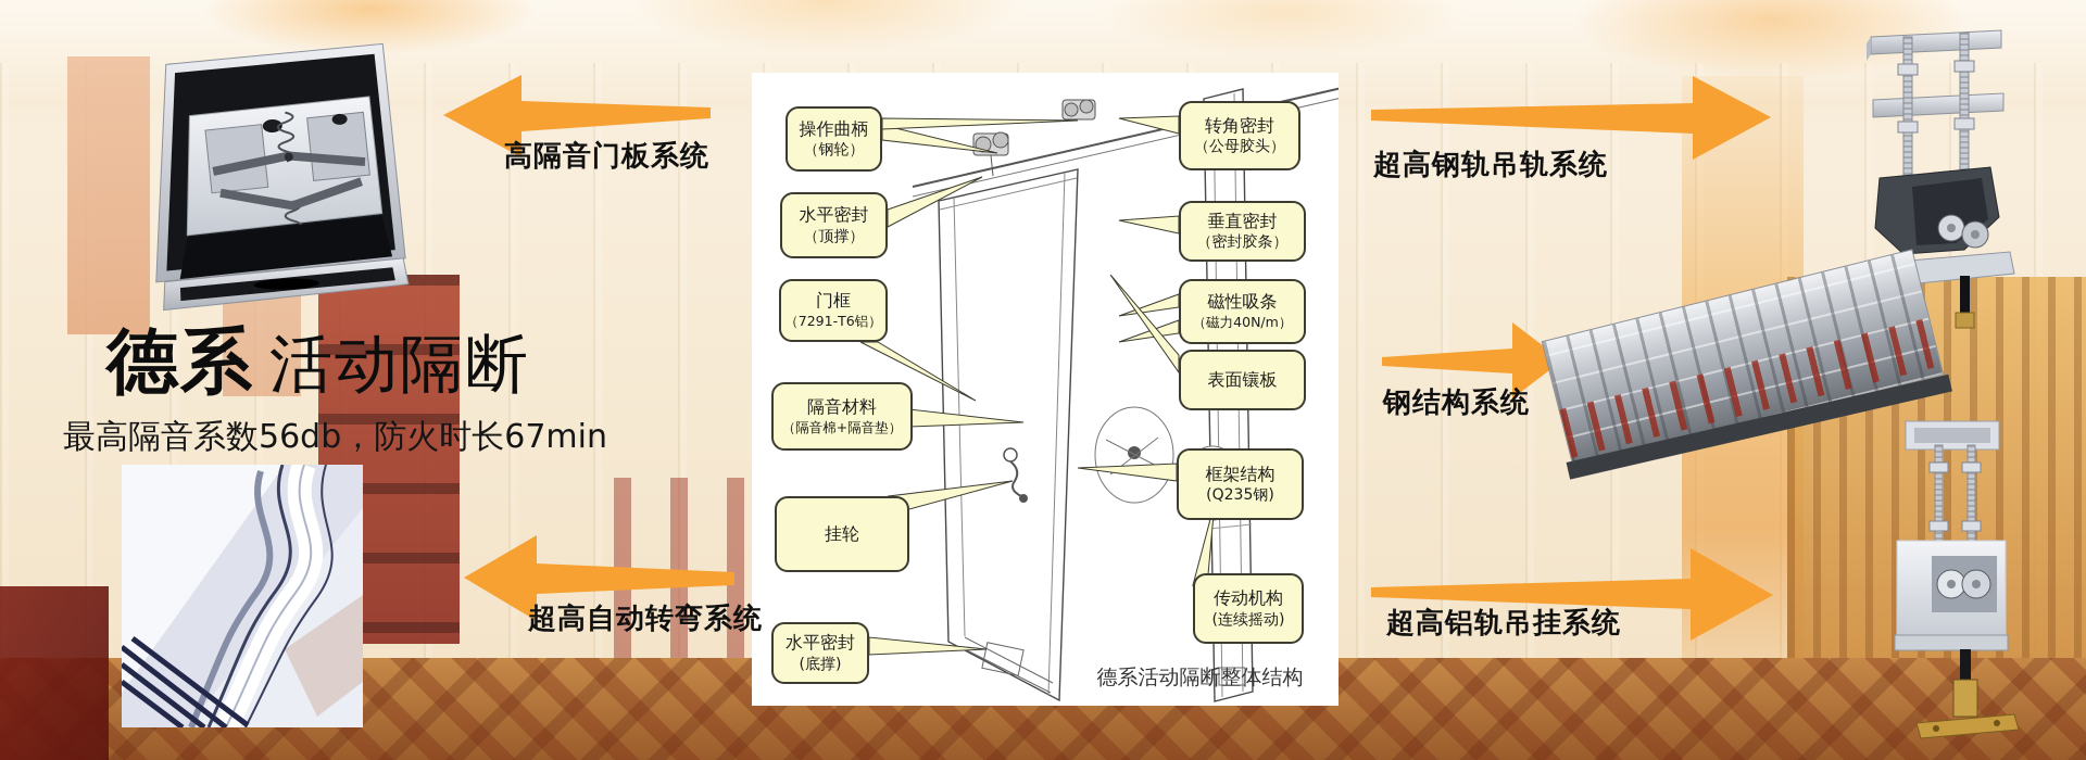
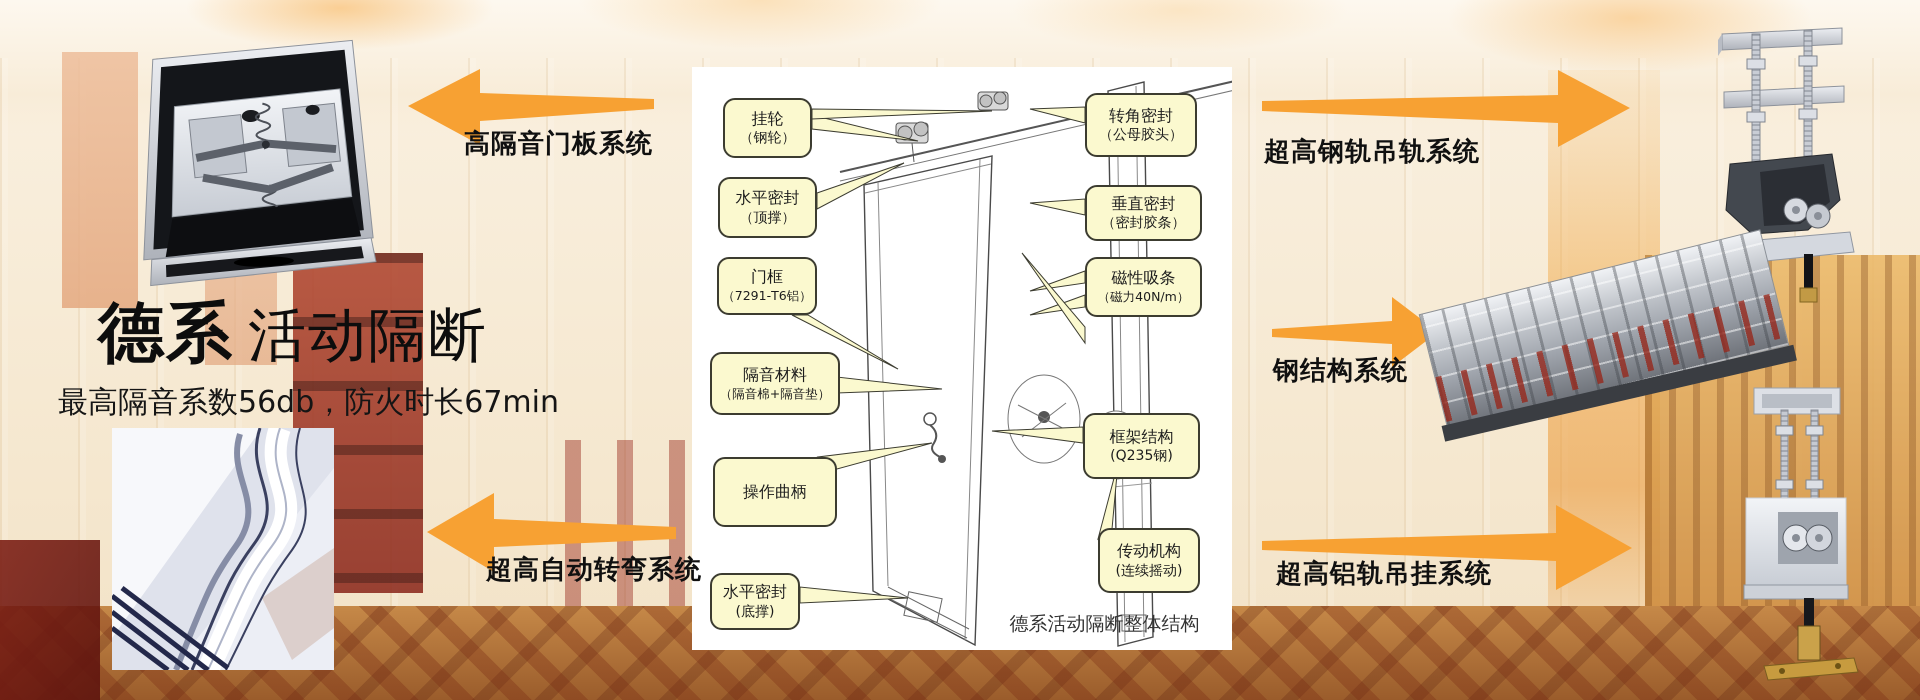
  高隔音门板系统
  超高自动转弯系统
  超高钢轨吊轨系统
  钢结构系统
  超高铝轨吊挂系统
  德系
  活动隔断
  最高隔音系数56db，防火时长67min
- 操作曲柄
+ 挂轮
  （钢轮）
  水平密封
  （顶撑）
  门框
  （7291-T6铝）
  隔音材料
  （隔音棉+隔音垫）
- 挂轮
+ 操作曲柄
  水平密封
  (底撑)
  转角密封
  （公母胶头）
  垂直密封
  （密封胶条）
  磁性吸条
  （磁力40N/m）
- 表面镶板
  框架结构
  (Q235钢)
  传动机构
  (连续摇动)
  德系活动隔断整体结构
